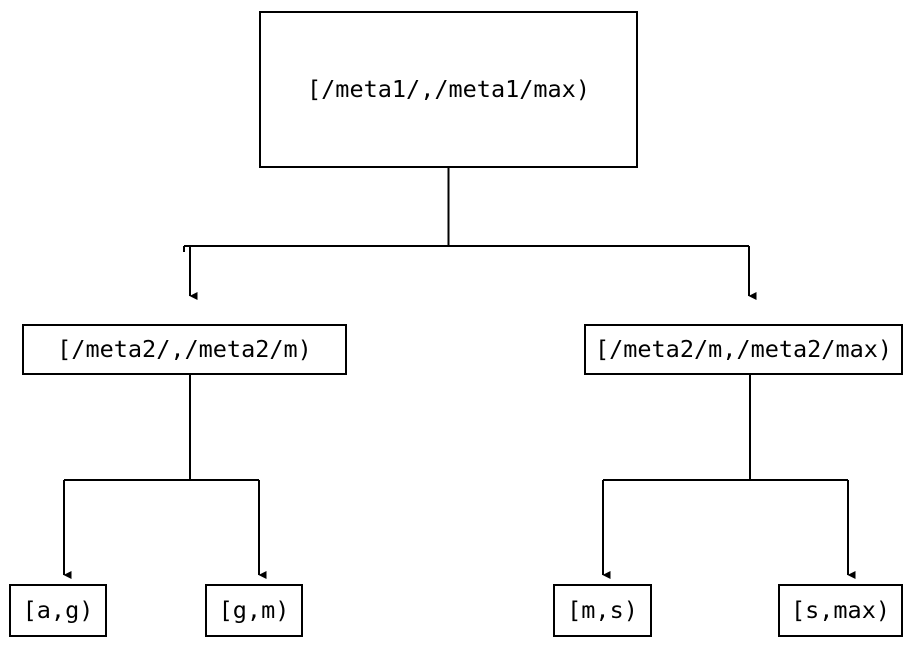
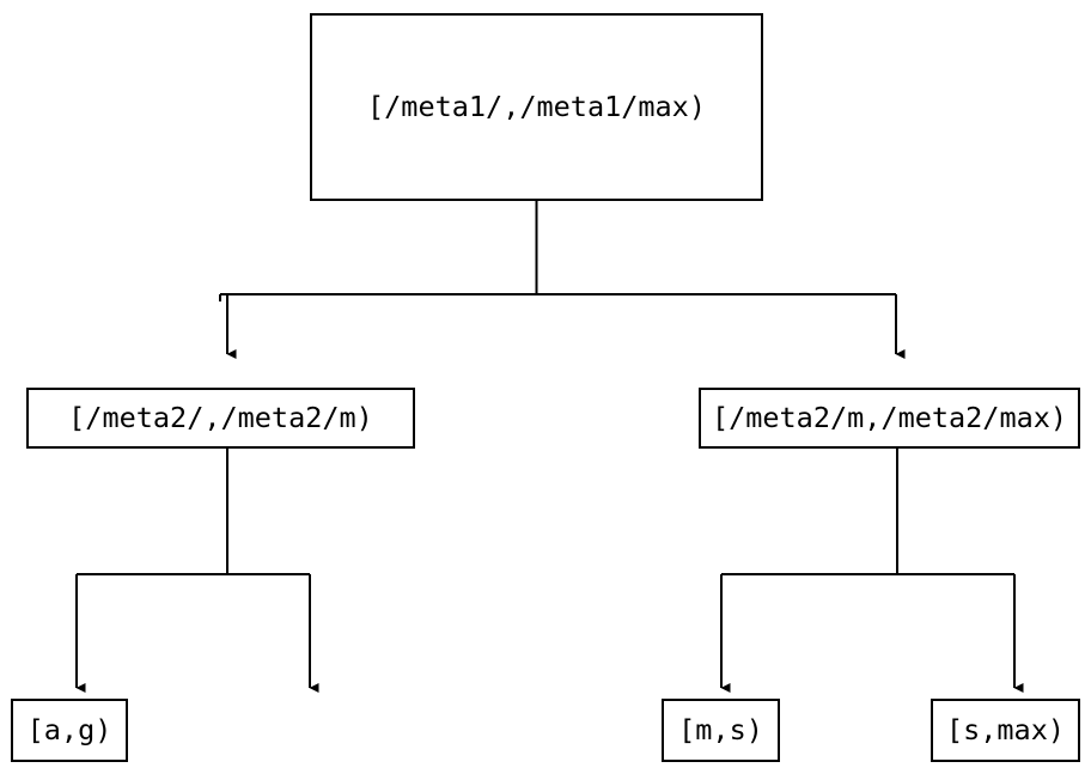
  [/meta1/,/meta1/max)
  [/meta2/,/meta2/m)
  [/meta2/m,/meta2/max)
  [a,g)
- [g,m)
  [m,s)
  [s,max)
